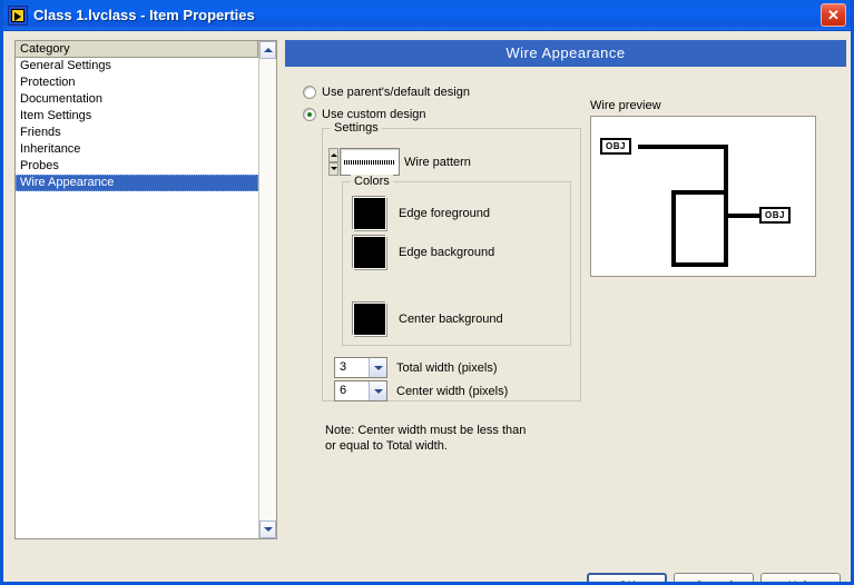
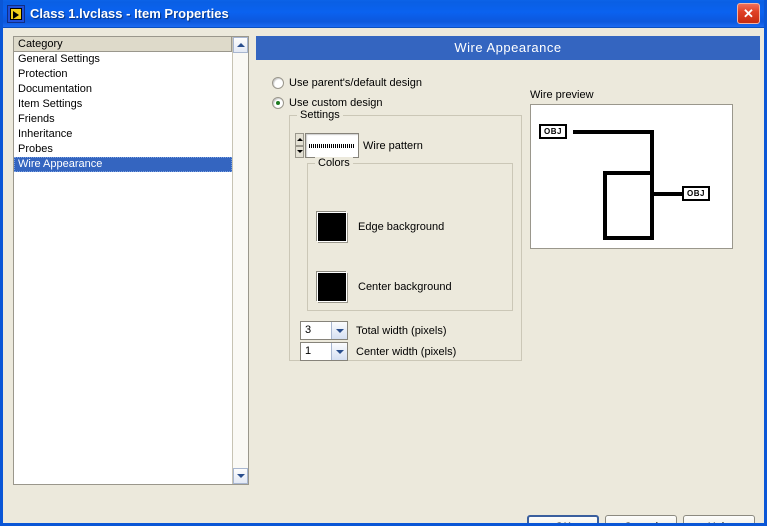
  Class 1.lvclass - Item Properties
  ✕
  Category
  General Settings
  Protection
  Documentation
  Item Settings
  Friends
  Inheritance
  Probes
  Wire Appearance
  Wire Appearance
  Use parent's/default design
  Use custom design
  Settings
  Wire pattern
  Colors
- Edge foreground
  Edge background
  Center background
  3
  Total width (pixels)
- 6
+ 1
  Center width (pixels)
- Note: Center width must be less than
- or equal to Total width.
  Wire preview
  OBJ
  OBJ
